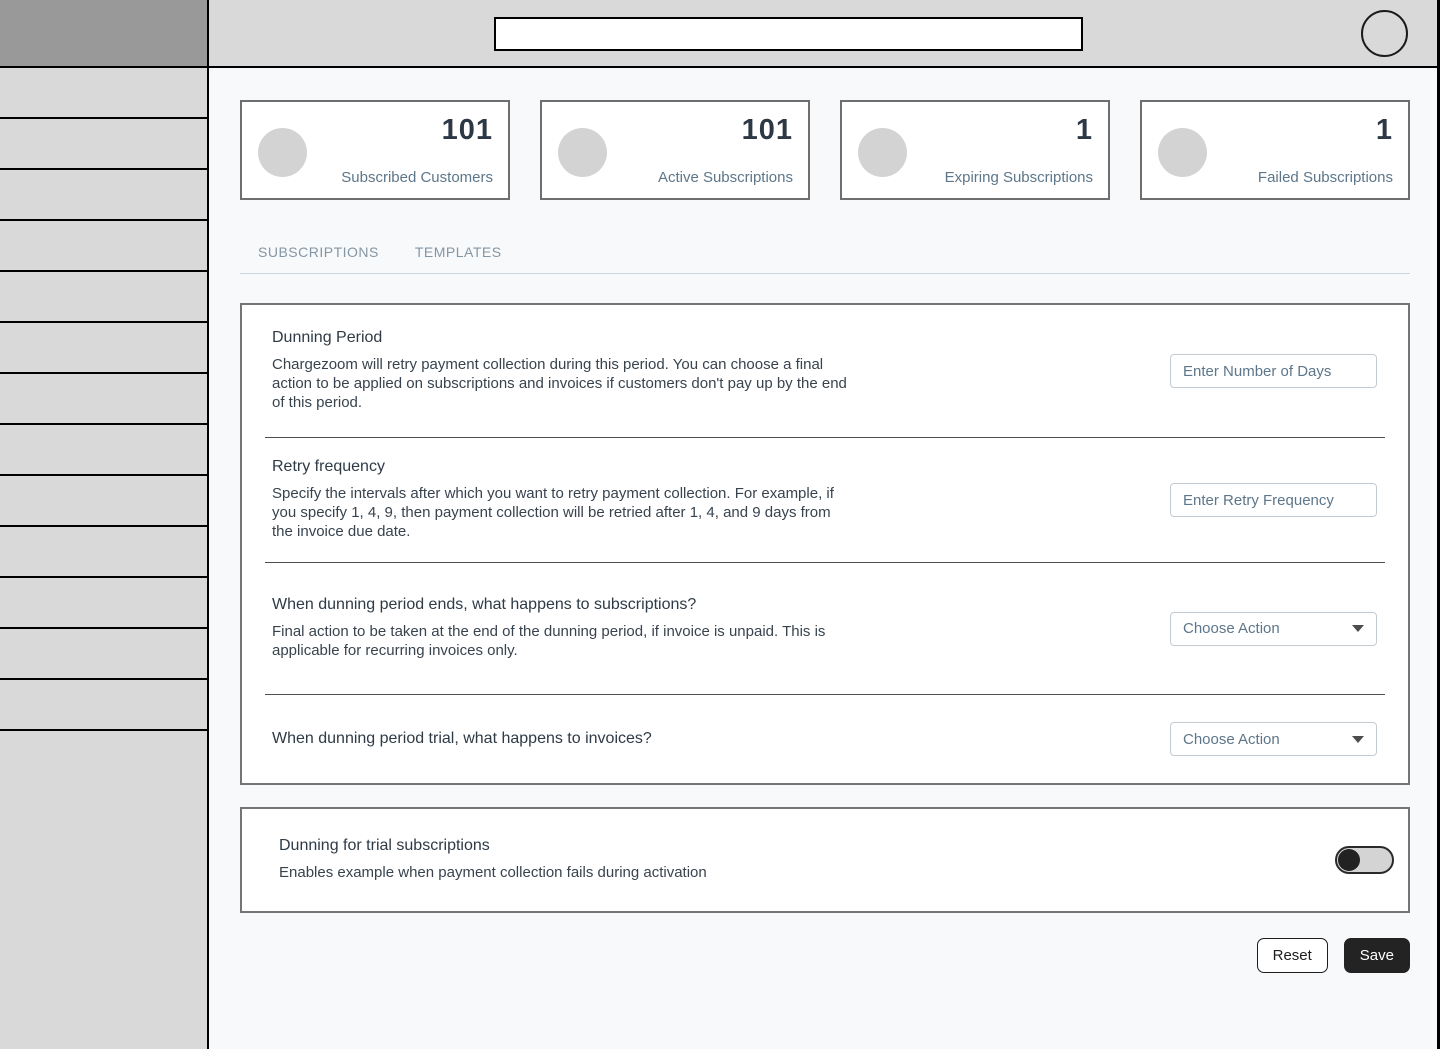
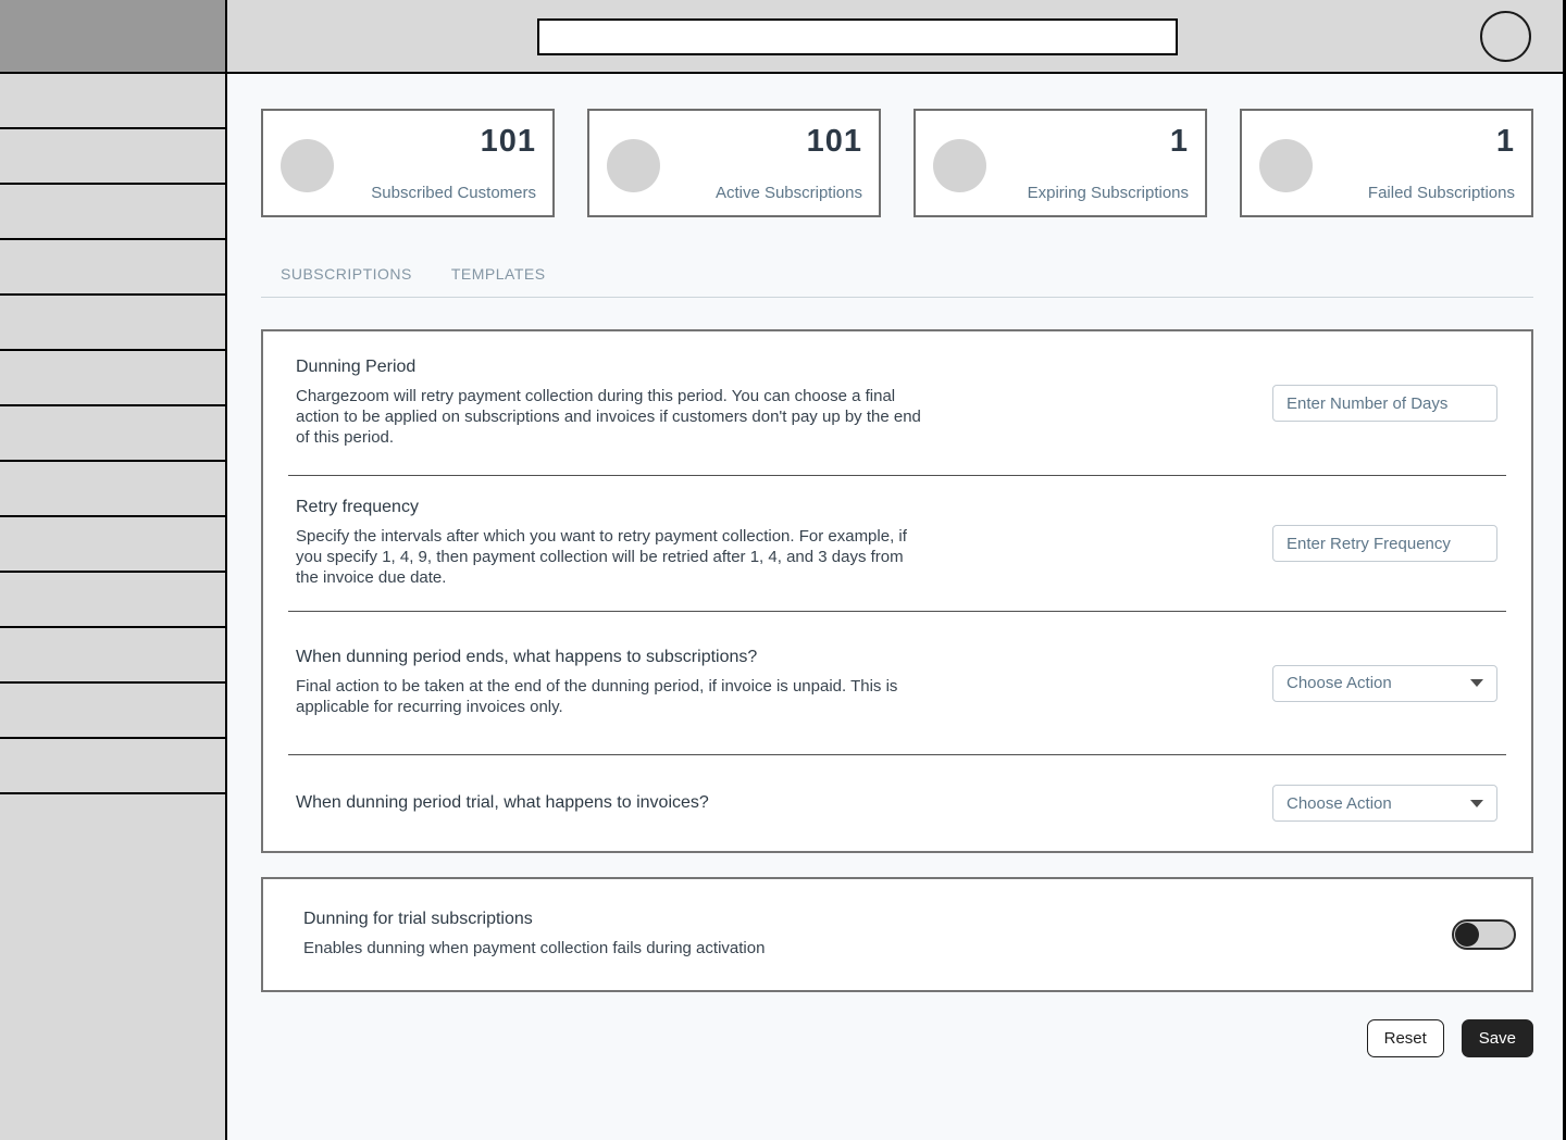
  101
  Subscribed Customers
  101
  Active Subscriptions
  1
  Expiring Subscriptions
  1
  Failed Subscriptions
  SUBSCRIPTIONS
  TEMPLATES
  Dunning Period
  Chargezoom will retry payment collection during this period. You can choose a final action to be applied on subscriptions and invoices if customers don't pay up by the end of this period.
  Enter Number of Days
  Retry frequency
- Specify the intervals after which you want to retry payment collection. For example, if you specify 1, 4, 9, then payment collection will be retried after 1, 4, and 9 days from the invoice due date.
+ Specify the intervals after which you want to retry payment collection. For example, if you specify 1, 4, 9, then payment collection will be retried after 1, 4, and 3 days from the invoice due date.
  Enter Retry Frequency
  When dunning period ends, what happens to subscriptions?
  Final action to be taken at the end of the dunning period, if invoice is unpaid. This is applicable for recurring invoices only.
  Choose Action
  When dunning period trial, what happens to invoices?
  Choose Action
  Dunning for trial subscriptions
- Enables example when payment collection fails during activation
+ Enables dunning when payment collection fails during activation
  Reset
  Save
